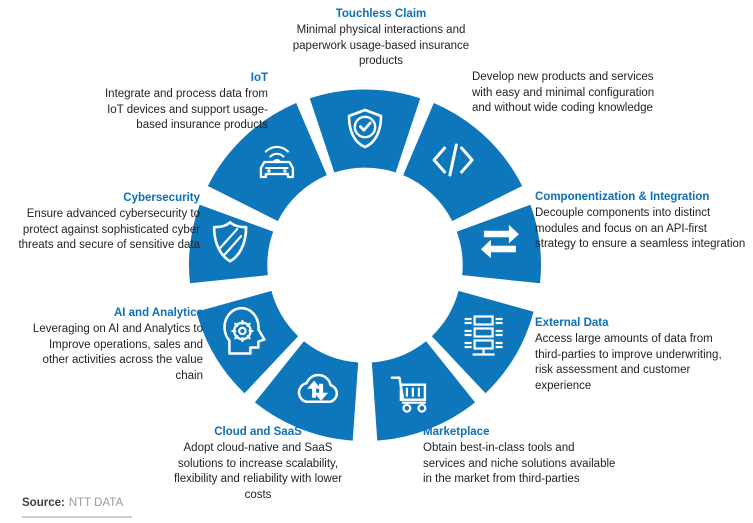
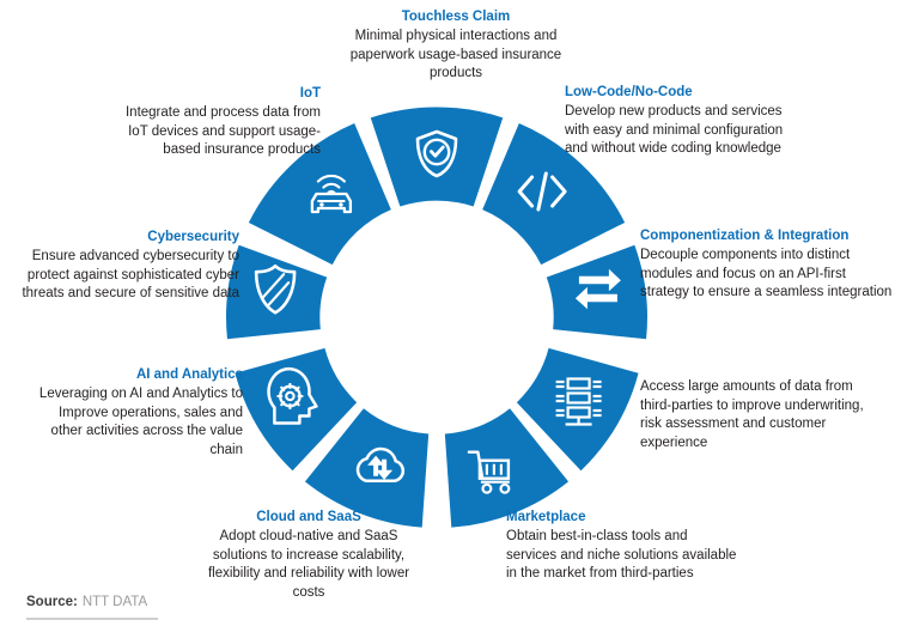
  Touchless Claim
  Minimal physical interactions and paperwork usage-based insurance products
+ Low-Code/No-Code
  Develop new products and services with easy and minimal configuration and without wide coding knowledge
  Componentization & Integration
  Decouple components into distinct modules and focus on an API-first strategy to ensure a seamless integration
- External Data
  Access large amounts of data from third-parties to improve underwriting, risk assessment and customer experience
  Marketplace
  Obtain best-in-class tools and services and niche solutions available in the market from third-parties
  Cloud and SaaS
  Adopt cloud-native and SaaS solutions to increase scalability, flexibility and reliability with lower costs
  AI and Analytics
  Leveraging on AI and Analytics to Improve operations, sales and other activities across the value chain
  Cybersecurity
  Ensure advanced cybersecurity to protect against sophisticated cyber threats and secure of sensitive data
  IoT
  Integrate and process data from IoT devices and support usage-based insurance products
  Source: NTT DATA
